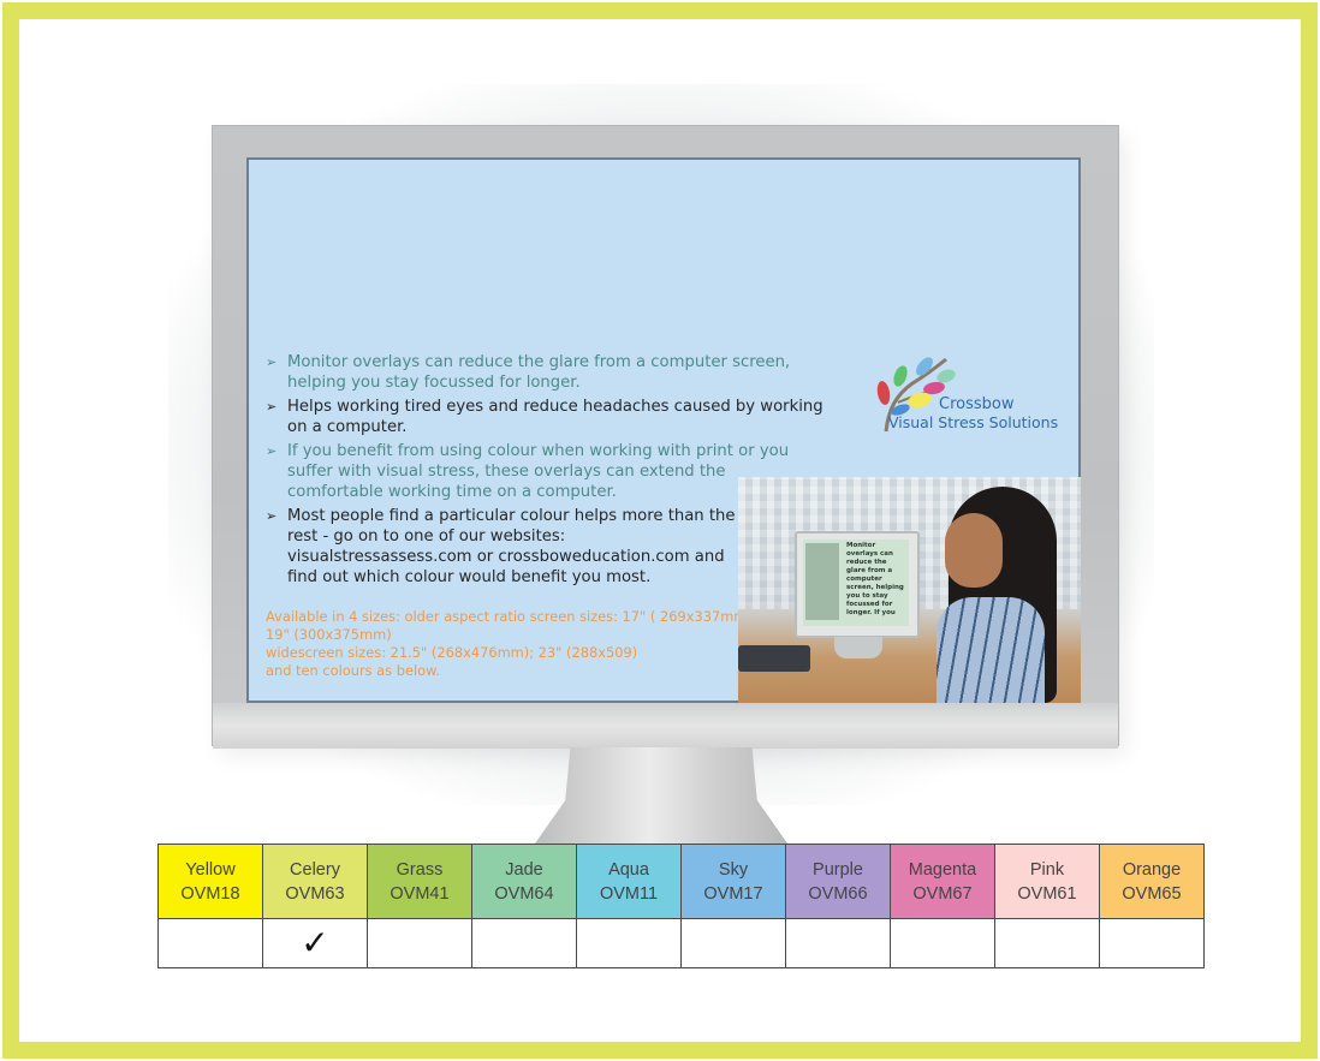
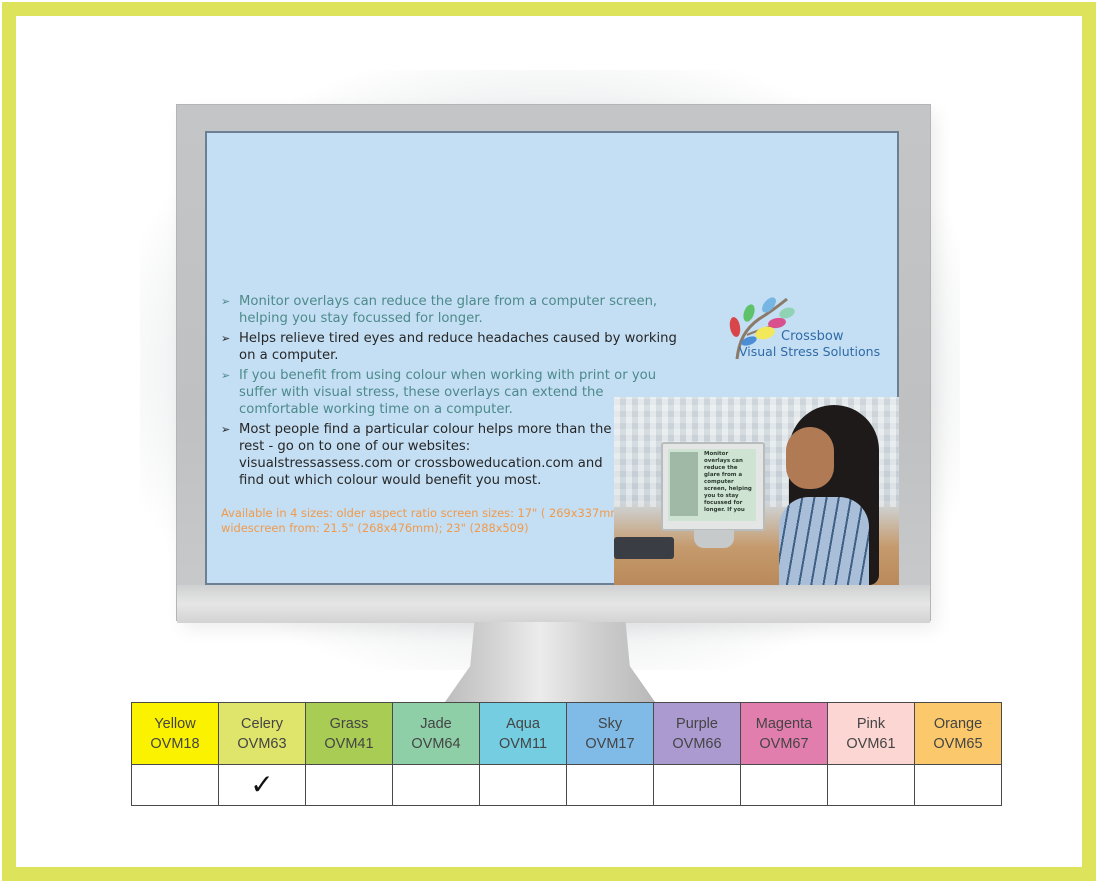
  ➢
  Monitor overlays can reduce the glare from a computer screen, helping you stay focussed for longer.
  ➢
- Helps working tired eyes and reduce headaches caused by working on a computer.
+ Helps relieve tired eyes and reduce headaches caused by working on a computer.
  ➢
  If you benefit from using colour when working with print or you suffer with visual stress, these overlays can extend the comfortable working time on a computer.
  ➢
  Most people find a particular colour helps more than the rest - go on to one of our websites: visualstressassess.com or crossboweducation.com and find out which colour would benefit you most.
  Available in 4 sizes: older aspect ratio screen sizes: 17" ( 269x337m
- 19" (300x375mm)
- widescreen sizes: 21.5" (268x476mm); 23" (288x509)
+ widescreen from: 21.5" (268x476mm); 23" (288x509)
- and ten colours as below.
  Crossbow
  Visual Stress Solutions
  YellowOVM18	CeleryOVM63	GrassOVM41	JadeOVM64	AquaOVM11	SkyOVM17	PurpleOVM66	MagentaOVM67	PinkOVM61	OrangeOVM65
  	✓
